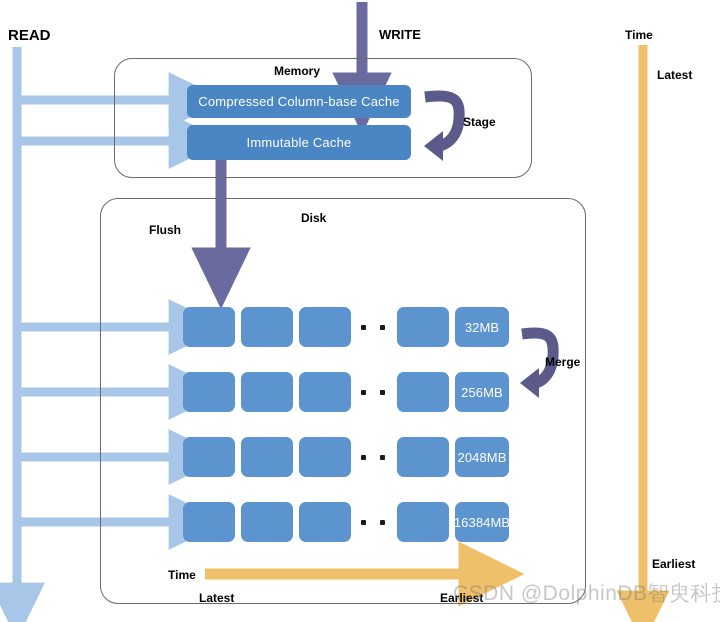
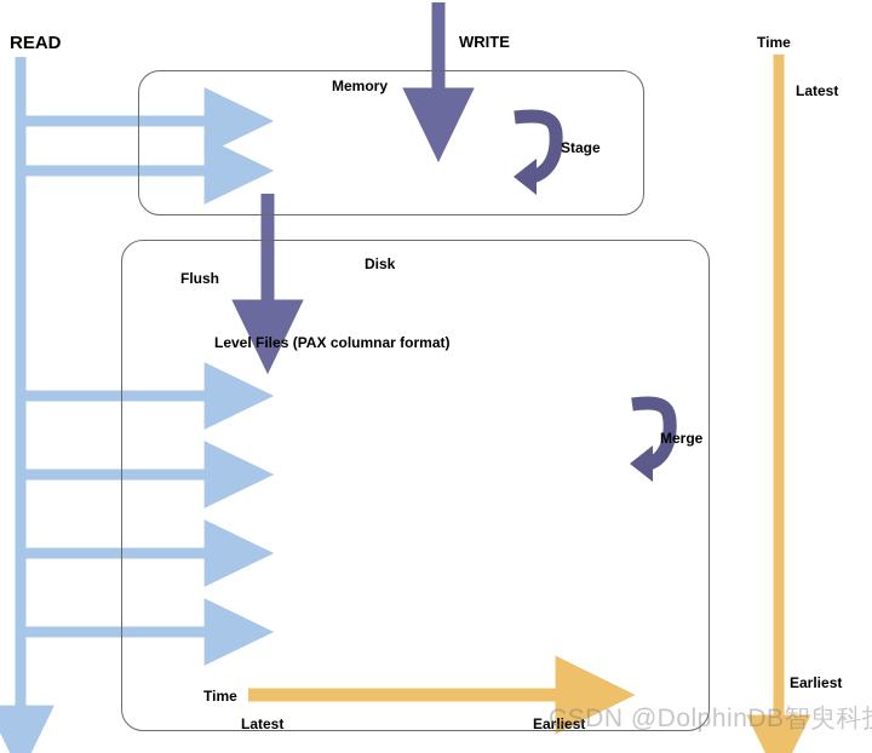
  READ
  WRITE
  Memory
  Stage
  Flush
  Disk
+ Level Files (PAX columnar format)
  Merge
  Time
  Latest
  Earliest
  Time
  Latest
  Earliest
- Compressed Column-base Cache
- Immutable Cache
- 32MB
- 256MB
- 2048MB
- 16384MB
  CSDN @DolphinDB智臾科
